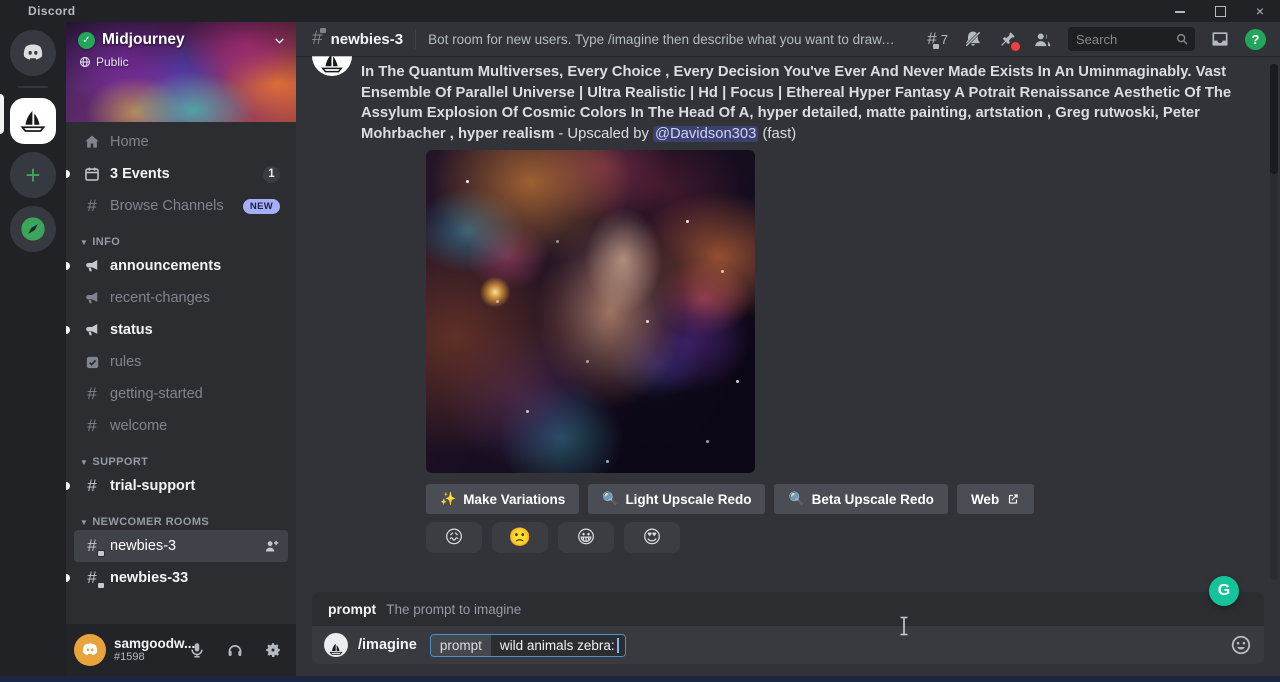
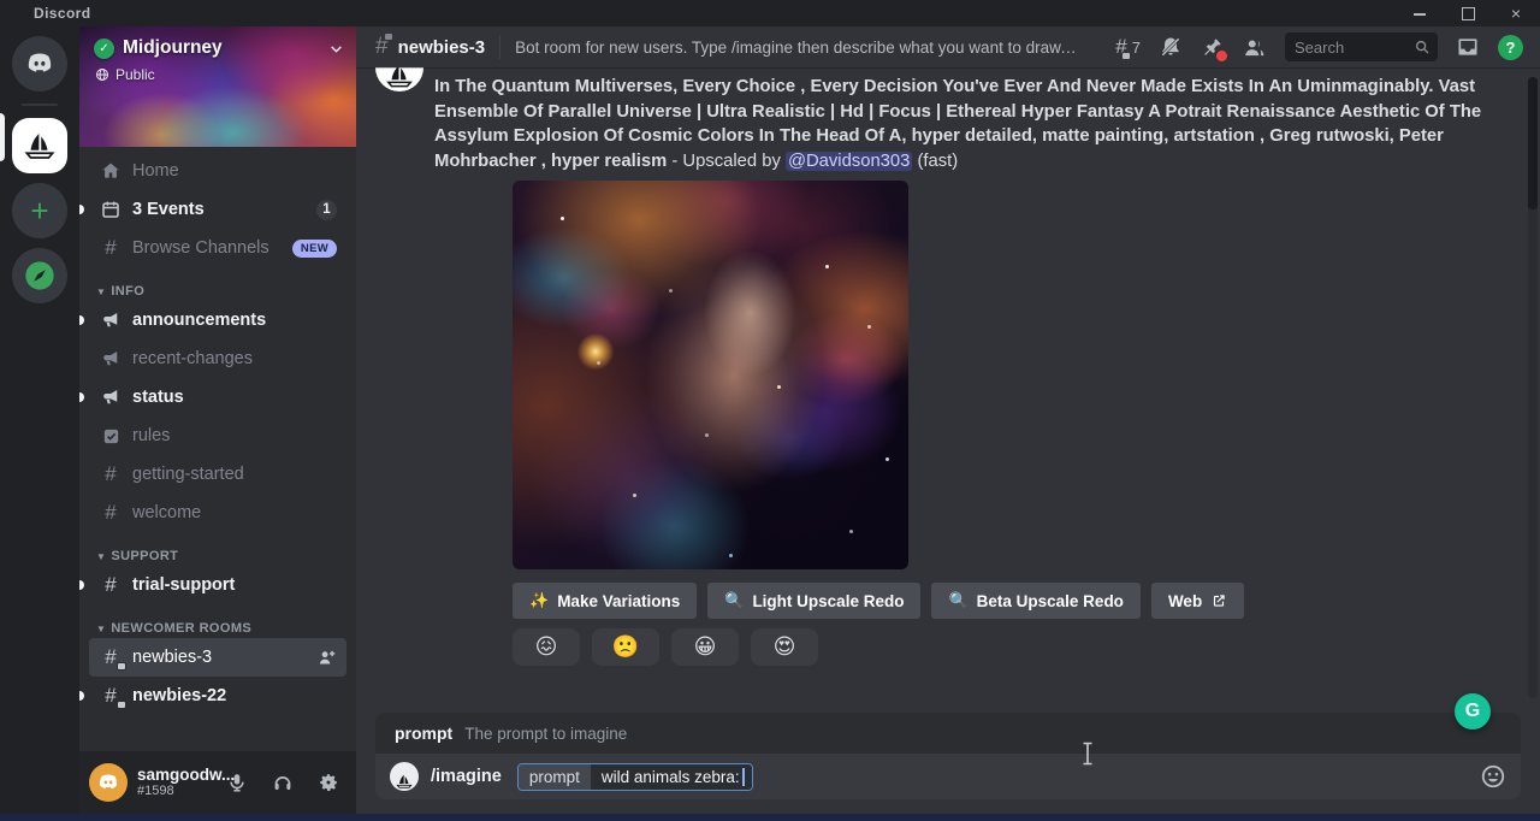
  Discord
  ×
  +
  ✓
  Midjourney
  Public
  Home
  3 Events
  1
  #
  Browse Channels
  NEW
  ▼
  INFO
  announcements
  recent-changes
  status
  rules
  #
  getting-started
  #
  welcome
  ▼
  SUPPORT
  #
  trial-support
  ▼
  NEWCOMER ROOMS
  #
  newbies-3
  #
- newbies-33
+ newbies-22
  samgoodw
  #1598
  #
  newbies-3
  Bot room for new users. Type /imagine then describe what you want to draw. S
  #
  7
  Search
  ?
  In The Quantum Multiverses, Every Choice , Every Decision You've Ever And Never Made Exists In An Uminmaginably. Vast
  Ensemble Of Parallel Universe | Ultra Realistic | Hd | Focus | Ethereal Hyper Fantasy A Potrait Renaissance Aesthetic Of The
  Assylum Explosion Of Cosmic Colors In The Head Of A, hyper detailed, matte painting, artstation , Greg rutwoski, Peter
  Mohrbacher , hyper realism - Upscaled by @Davidson303 (fast)
  ✨
  Make Variations
  🔍
  Light Upscale Redo
  🔍
  Beta Upscale Redo
  Web
  😖
  🙁
  😀
  😍
  prompt
  The prompt to imagine
  /imagine
  prompt
  wild animals zebra:
  G
